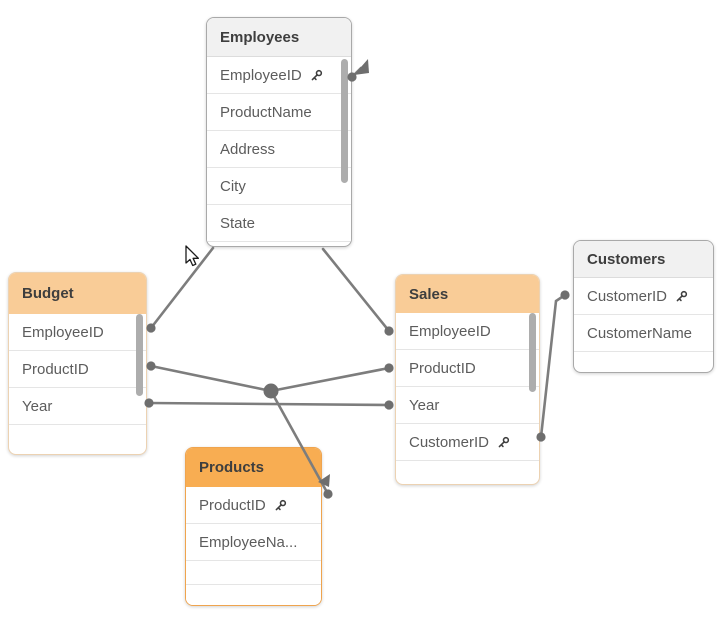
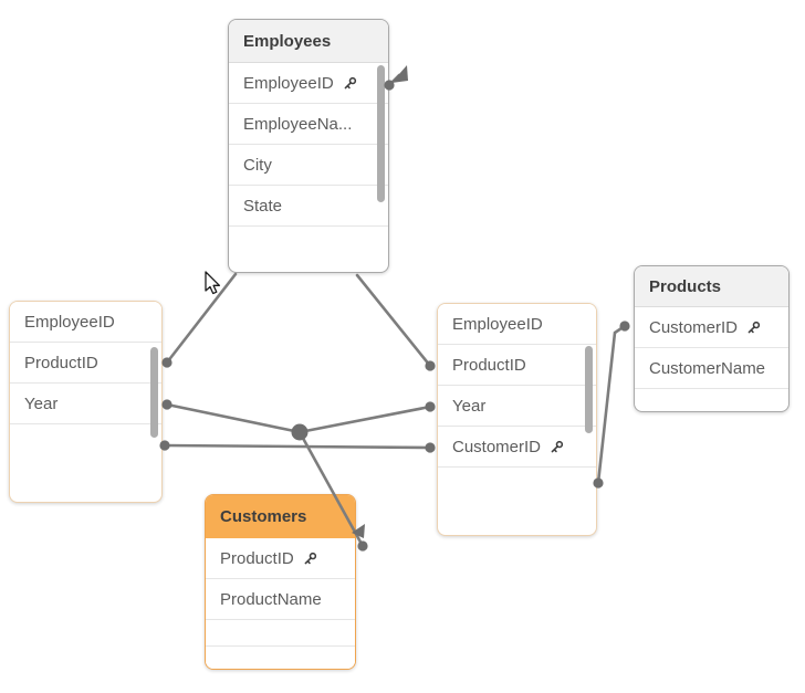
  Employees
  EmployeeID
- ProductName
+ EmployeeNa...
- Address
  City
  State
- Budget
  EmployeeID
  ProductID
  Year
- Sales
  EmployeeID
  ProductID
  Year
  CustomerID
- Customers
+ Products
  CustomerID
  CustomerName
- Products
+ Customers
  ProductID
- EmployeeNa...
+ ProductName
